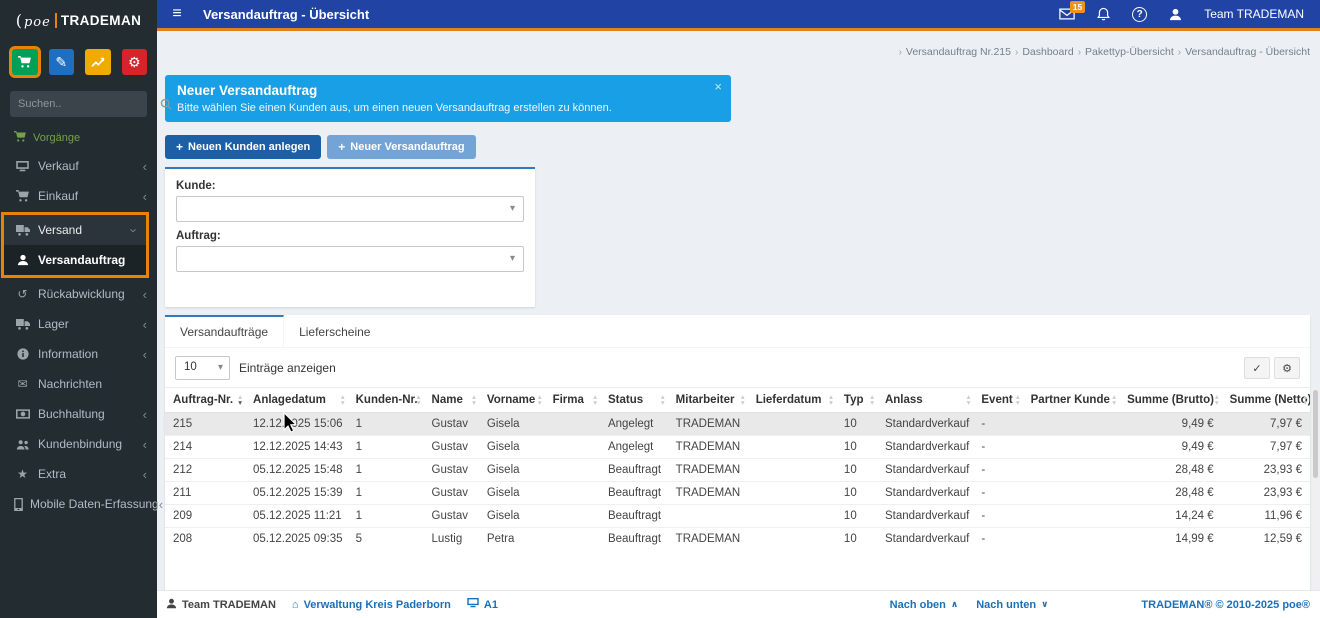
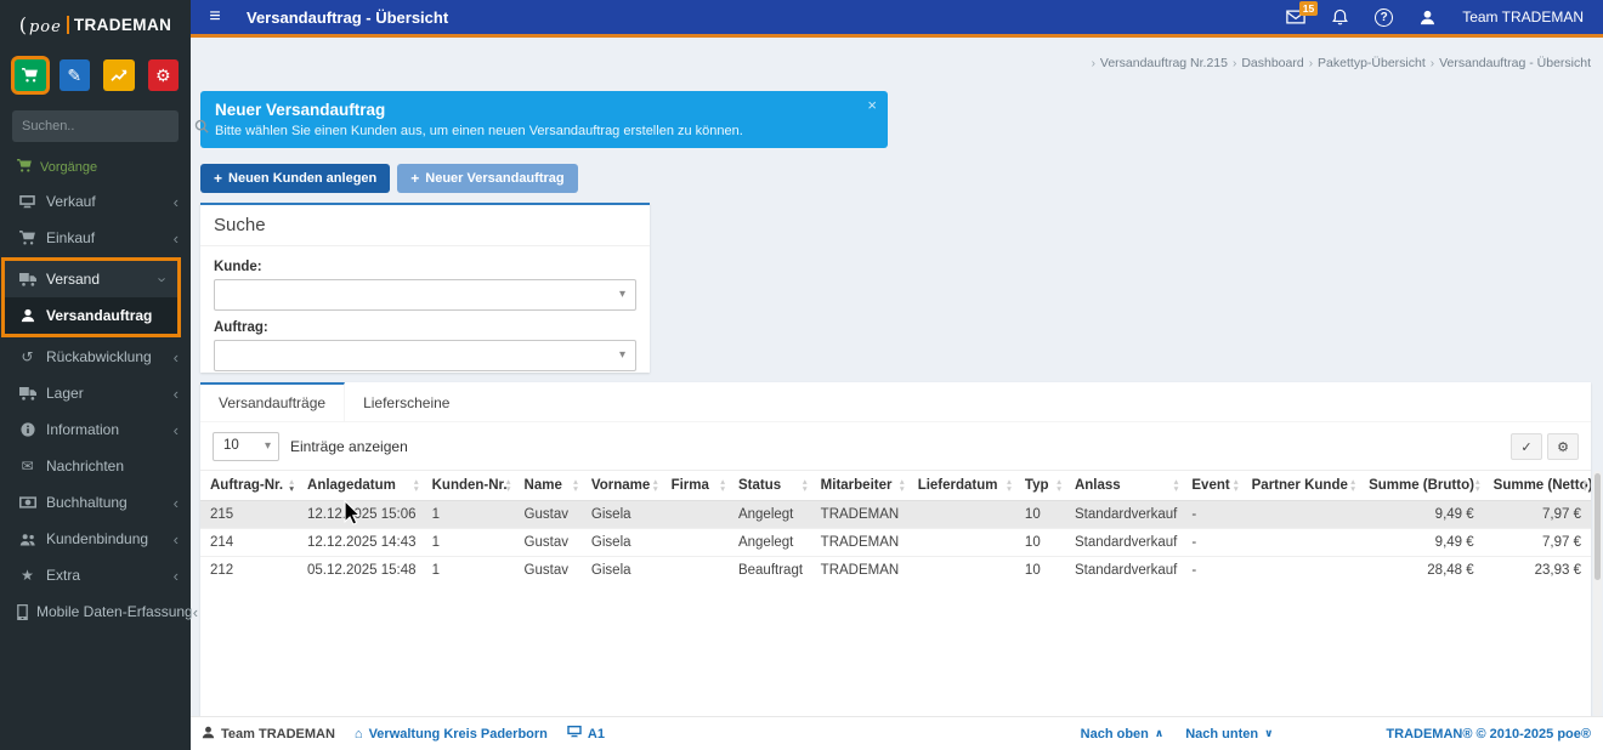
  poe
  TRADEMAN
  ✎
  ⚙
  Suchen..
  Vorgänge
  Verkauf
  ‹
  Einkauf
  ‹
  Versand
  Versandauftrag
  ↺
  Rückabwicklung
  ‹
  Lager
  ‹
  Information
  ‹
  ✉
  Nachrichten
  Buchhaltung
  ‹
  Kundenbindung
  ‹
  ★
  Extra
  ‹
  Mobile Daten-Erfassung
  ‹
  ≡
  Versandauftrag - Übersicht
  15
  ?
  Team TRADEMAN
  ›
  Versandauftrag Nr.215
  ›
  Dashboard
  ›
  Pakettyp-Übersicht
  ›
  Versandauftrag - Übersicht
  Neuer Versandauftrag
  Bitte wählen Sie einen Kunden aus, um einen neuen Versandauftrag erstellen zu können.
  ×
  +
  Neuen Kunden anlegen
  +
  Neuer Versandauftrag
+ Suche
  Kunde:
  ▾
  Auftrag:
  ▾
  Versandaufträge
  Lieferscheine
  10
  ▾
  Einträge anzeigen
  ✓
  ⚙
  Auftrag-Nr. ▴▾	Anlagedatum ▴▾	Kunden-Nr.▴▾	Name ▴▾	Vorname ▴▾	Firma ▴▾	Status ▴▾	Mitarbeiter ▴▾	Lieferdatum ▴▾	Typ ▴▾	Anlass ▴▾	Event ▴▾	Partner Kunde ▴▾	Summe (Brutto)▴▾	Summe (Netto)▴▾
  215	12.12.25 15:06	1	Gustav	Gisela		Angelegt	TRADEMAN		10	Standardverkauf	-		9,49 €	7,97 €
  214	12.12.2025 14:43	1	Gustav	Gisela		Angelegt	TRADEMAN		10	Standardverkauf	-		9,49 €	7,97 €
  212	05.12.2025 15:48	1	Gustav	Gisela		Beauftragt	TRADEMAN		10	Standardverkauf	-		28,48 €	23,93 €
- 211	05.12.2025 15:39	1	Gustav	Gisela		Beauftragt	TRADEMAN		10	Standardverkauf	-		28,48 €	23,93 €
- 209	05.12.2025 11:21	1	Gustav	Gisela		Beauftragt			10	Standardverkauf	-		14,24 €	11,96 €
- 208	05.12.2025 09:35	5	Lustig	Petra		Beauftragt	TRADEMAN		10	Standardverkauf	-		14,99 €	12,59 €
  Team TRADEMAN
  ⌂
  Verwaltung Kreis Paderborn
  A1
  Nach oben
  ∧
  Nach unten
  ∨
  TRADEMAN® © 2010-2025 poe®
